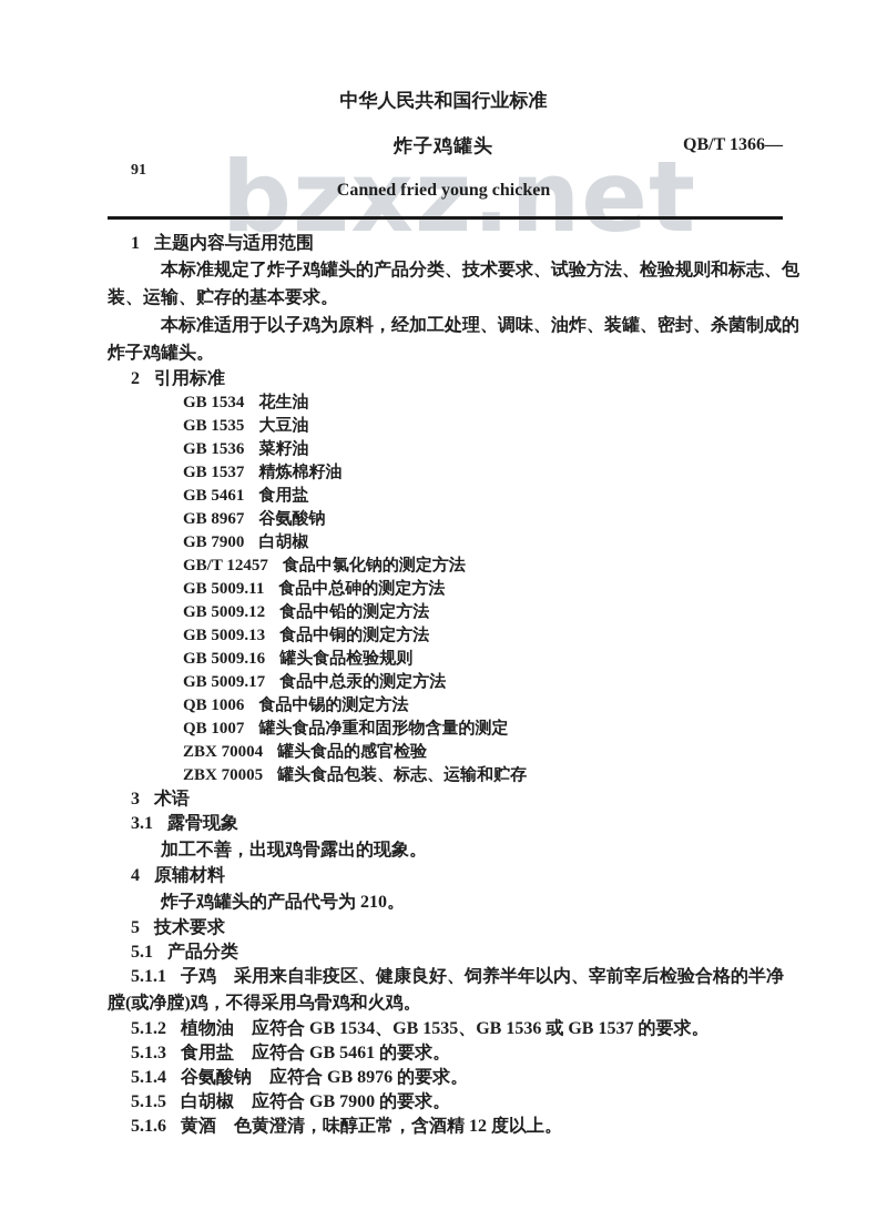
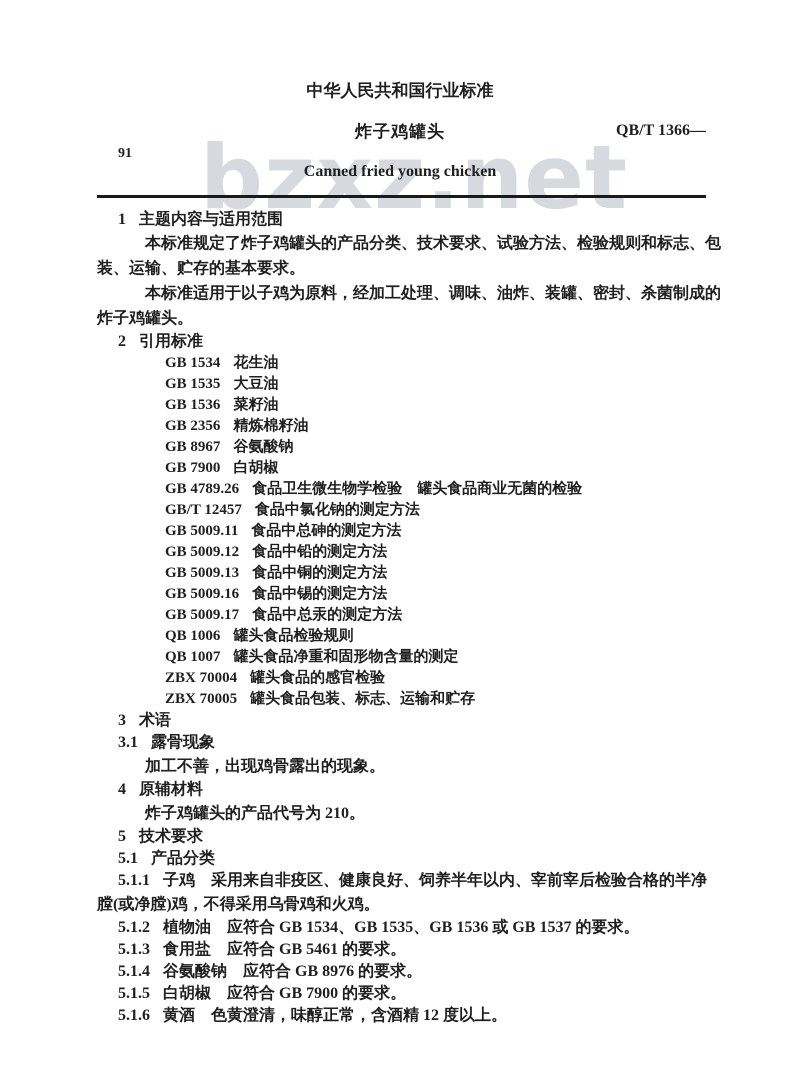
  bzxz.net
  中华人民共和国行业标准
  炸子鸡罐头
  QB/T 1366—
  91
  Canned fried young chicken
  1 主题内容与适用范围
  本标准规定了炸子鸡罐头的产品分类、技术要求、试验方法、检验规则和标志、包
  装、运输、贮存的基本要求。
  本标准适用于以子鸡为原料，经加工处理、调味、油炸、装罐、密封、杀菌制成的
  炸子鸡罐头。
  2 引用标准
  GB 1534 花生油
  GB 1535 大豆油
  GB 1536 菜籽油
- GB 1537 精炼棉籽油
+ GB 2356 精炼棉籽油
- GB 5461 食用盐
  GB 8967 谷氨酸钠
  GB 7900 白胡椒
+ GB 4789.26 食品卫生微生物学检验 罐头食品商业无菌的检验
  GB/T 12457 食品中氯化钠的测定方法
  GB 5009.11 食品中总砷的测定方法
  GB 5009.12 食品中铅的测定方法
  GB 5009.13 食品中铜的测定方法
- GB 5009.16 罐头食品检验规则
+ GB 5009.16 食品中锡的测定方法
  GB 5009.17 食品中总汞的测定方法
- QB 1006 食品中锡的测定方法
+ QB 1006 罐头食品检验规则
  QB 1007 罐头食品净重和固形物含量的测定
  ZBX 70004 罐头食品的感官检验
  ZBX 70005 罐头食品包装、标志、运输和贮存
  3 术语
  3.1 露骨现象
  加工不善，出现鸡骨露出的现象。
  4 原辅材料
  炸子鸡罐头的产品代号为 210。
  5 技术要求
  5.1 产品分类
  5.1.1 子鸡 采用来自非疫区、健康良好、饲养半年以内、宰前宰后检验合格的半净
  膛(或净膛)鸡，不得采用乌骨鸡和火鸡。
  5.1.2 植物油 应符合 GB 1534、GB 1535、GB 1536 或 GB 1537 的要求。
  5.1.3 食用盐 应符合 GB 5461 的要求。
  5.1.4 谷氨酸钠 应符合 GB 8976 的要求。
  5.1.5 白胡椒 应符合 GB 7900 的要求。
  5.1.6 黄酒 色黄澄清，味醇正常，含酒精 12 度以上。
